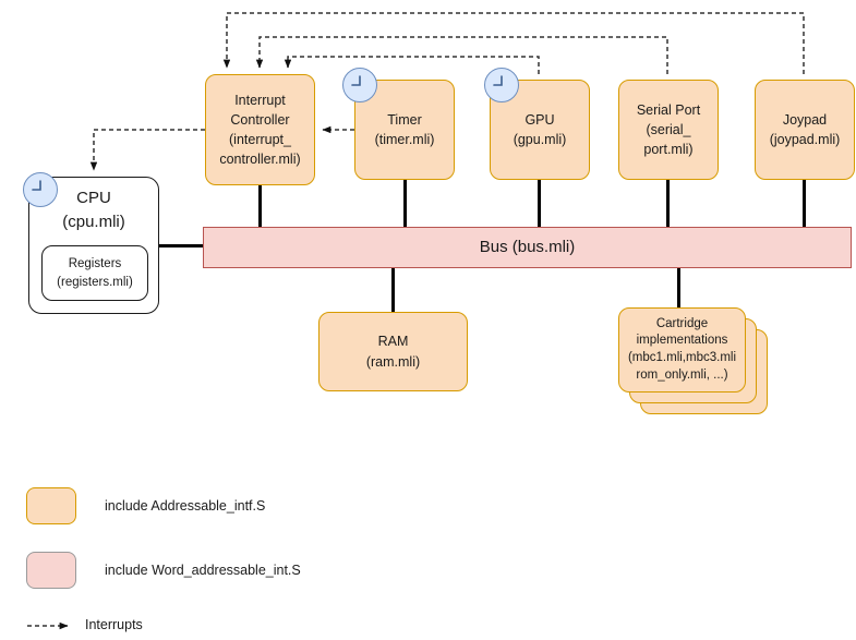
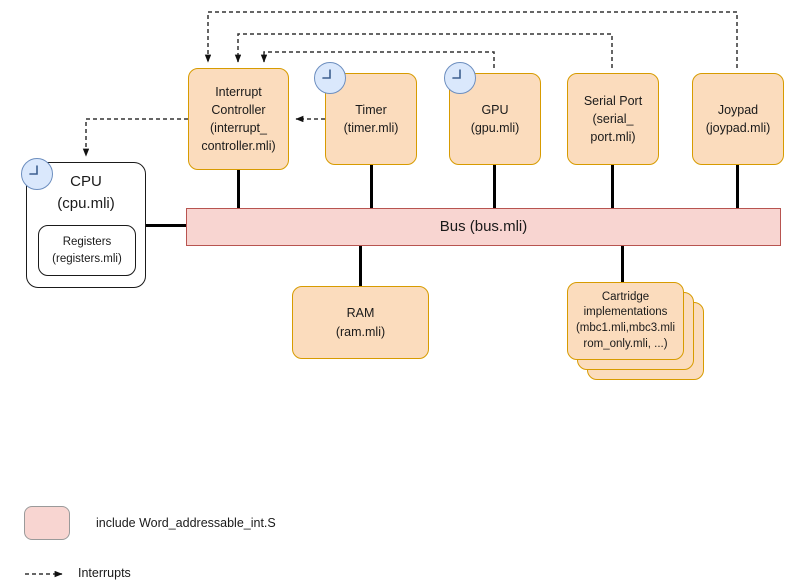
  Interrupt
  Controller
  (interrupt_
  controller.mli)
  Timer
  (timer.mli)
  GPU
  (gpu.mli)
  Serial Port
  (serial_
  port.mli)
  Joypad
  (joypad.mli)
  CPU
  (cpu.mli)
  Registers
  (registers.mli)
  Bus (bus.mli)
  RAM
  (ram.mli)
  Cartridge
  implementations
  (mbc1.mli,mbc3.mli
  rom_only.mli, ...)
- include Addressable_intf.S
  include Word_addressable_int.S
  Interrupts
